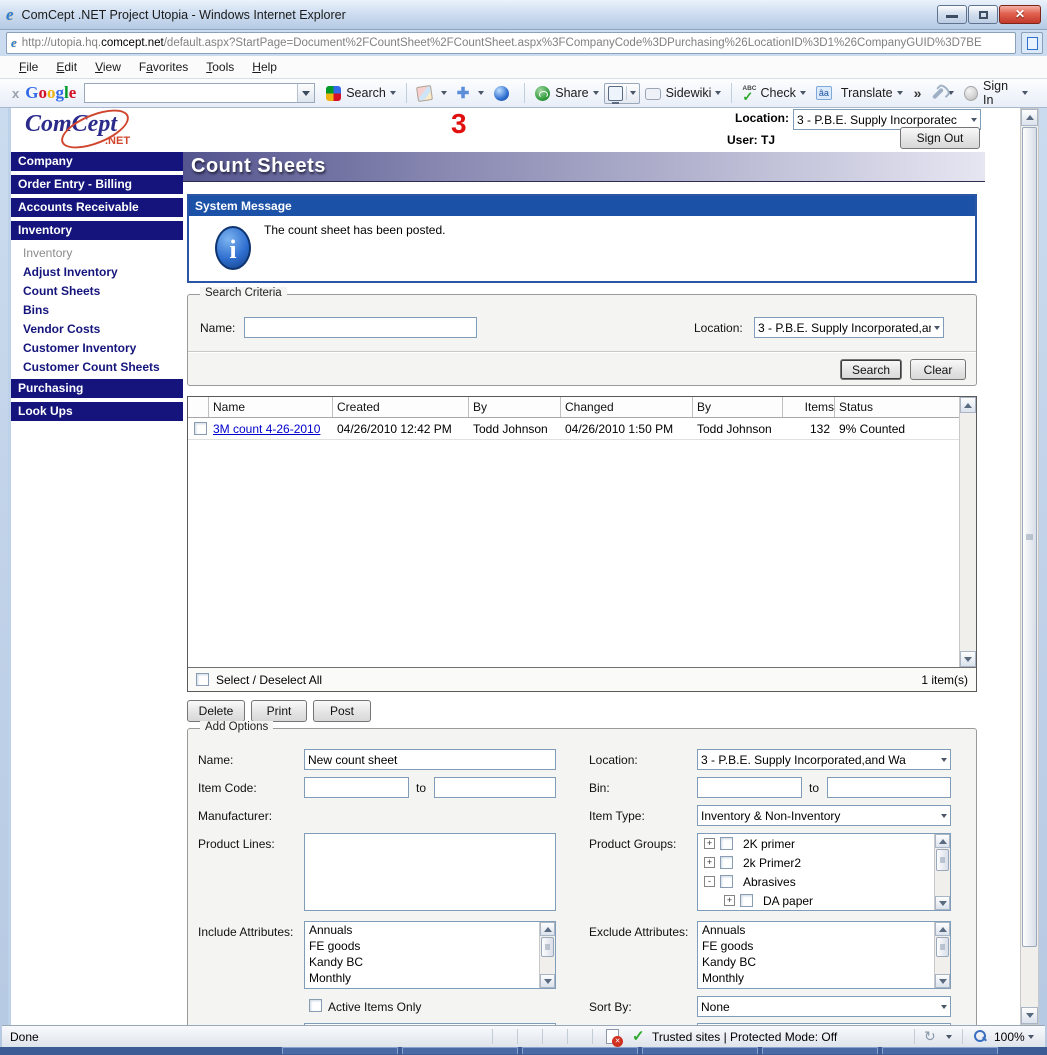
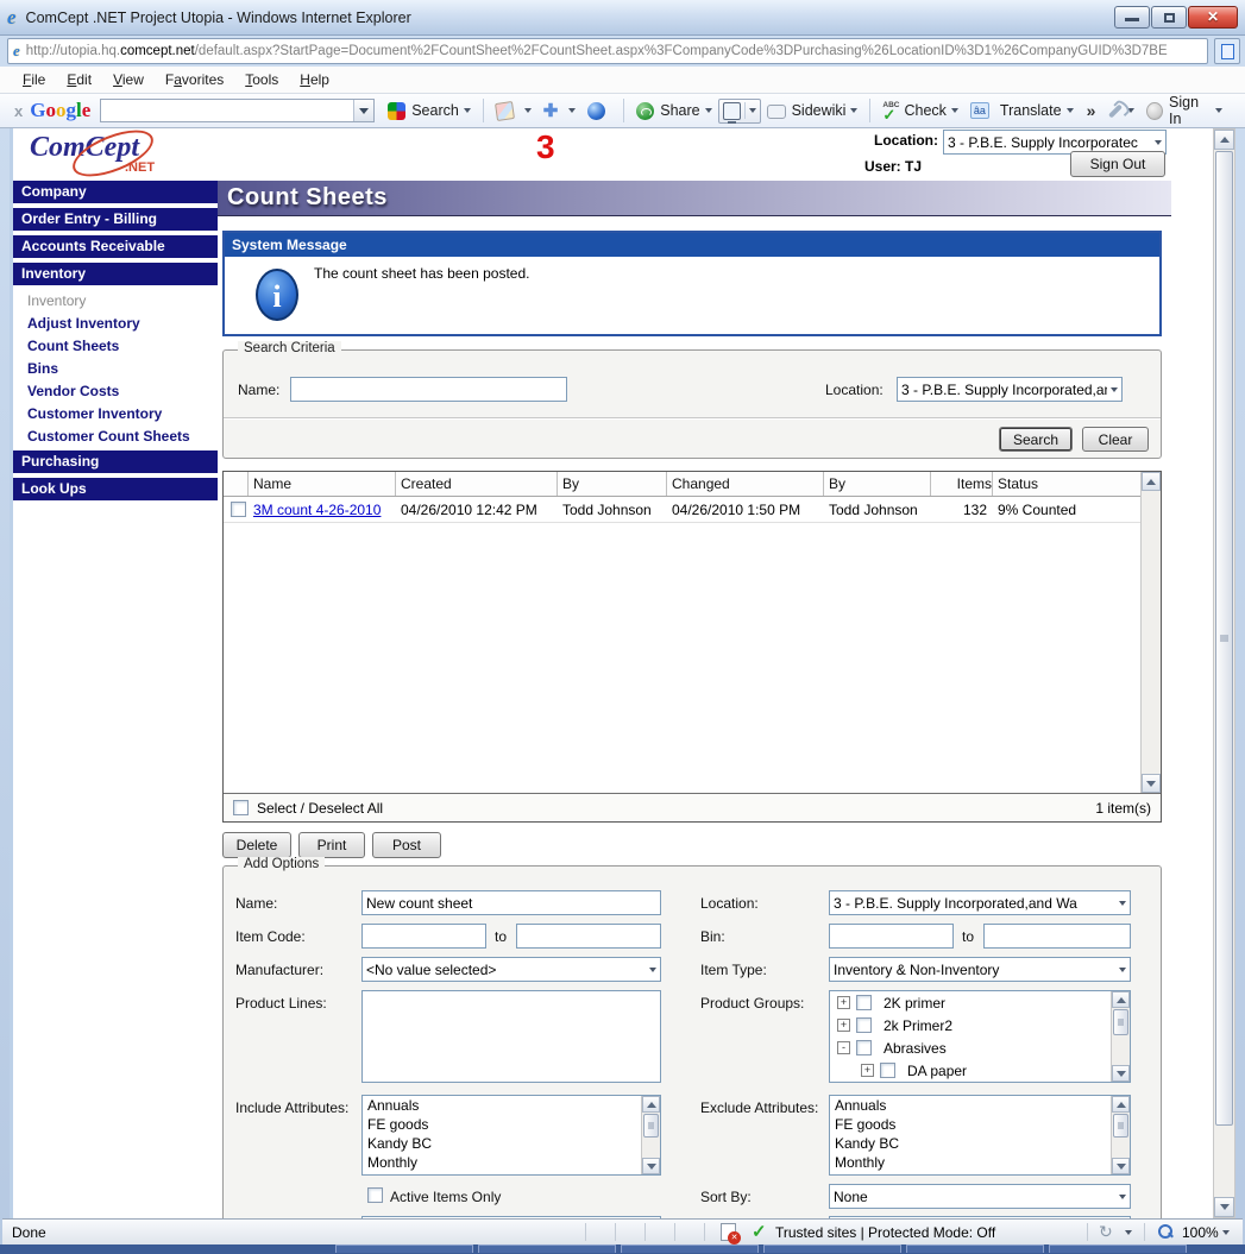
  e
  ComCept .NET Project Utopia - Windows Internet Explorer
  e
  http://utopia.hq.comcept.net/default.aspx?StartPage=Document%2FCountSheet%2FCountSheet.aspx%3FCompanyCode%3DPurchasing%26LocationID%3D1%26CompanyGUID%3D7BE
  File
  Edit
  View
  Favorites
  Tools
  Help
  x
  Google
  Search
  ✚
  Share
  Sidewiki
  ✓
  Check
  âa
  Translate
  »
  Sign In
  ComCept
  .NET
  3
  Location:
  3 - P.B.E. Supply Incorporatec
  User: TJ
  Sign Out
  Company
  Order Entry - Billing
  Accounts Receivable
  Inventory
  Inventory
  Adjust Inventory
  Count Sheets
  Bins
  Vendor Costs
  Customer Inventory
  Customer Count Sheets
  Purchasing
  Look Ups
  Count Sheets
  System Message
  i
  The count sheet has been posted.
  Search Criteria
  Name:
  Location:
  3 - P.B.E. Supply Incorporated,a
  Search
  Clear
  Name
  Created
  By
  Changed
  By
  Items
  Status
  3M count 4-26-2010
  04/26/2010 12:42 PM
  Todd Johnson
  04/26/2010 1:50 PM
  Todd Johnson
  132
  9% Counted
  Select / Deselect All
  1 item(s)
  Delete
  Print
  Post
  Add Options
  Name:
  New count sheet
  Location:
  3 - P.B.E. Supply Incorporated,and Wa
  Item Code:
  to
  Bin:
  to
  Manufacturer:
+ <No value selected>
  Item Type:
  Inventory & Non-Inventory
  Product Lines:
  Product Groups:
  +
  2K primer
  +
  2k Primer2
  -
  Abrasives
  +
  DA paper
  Include Attributes:
  Annuals
  FE goods
  Kandy BC
  Monthly
  Exclude Attributes:
  Annuals
  FE goods
  Kandy BC
  Monthly
  Active Items Only
  Sort By:
  None
  Done
  Trusted sites | Protected Mode: Off
  ↻
  100%
